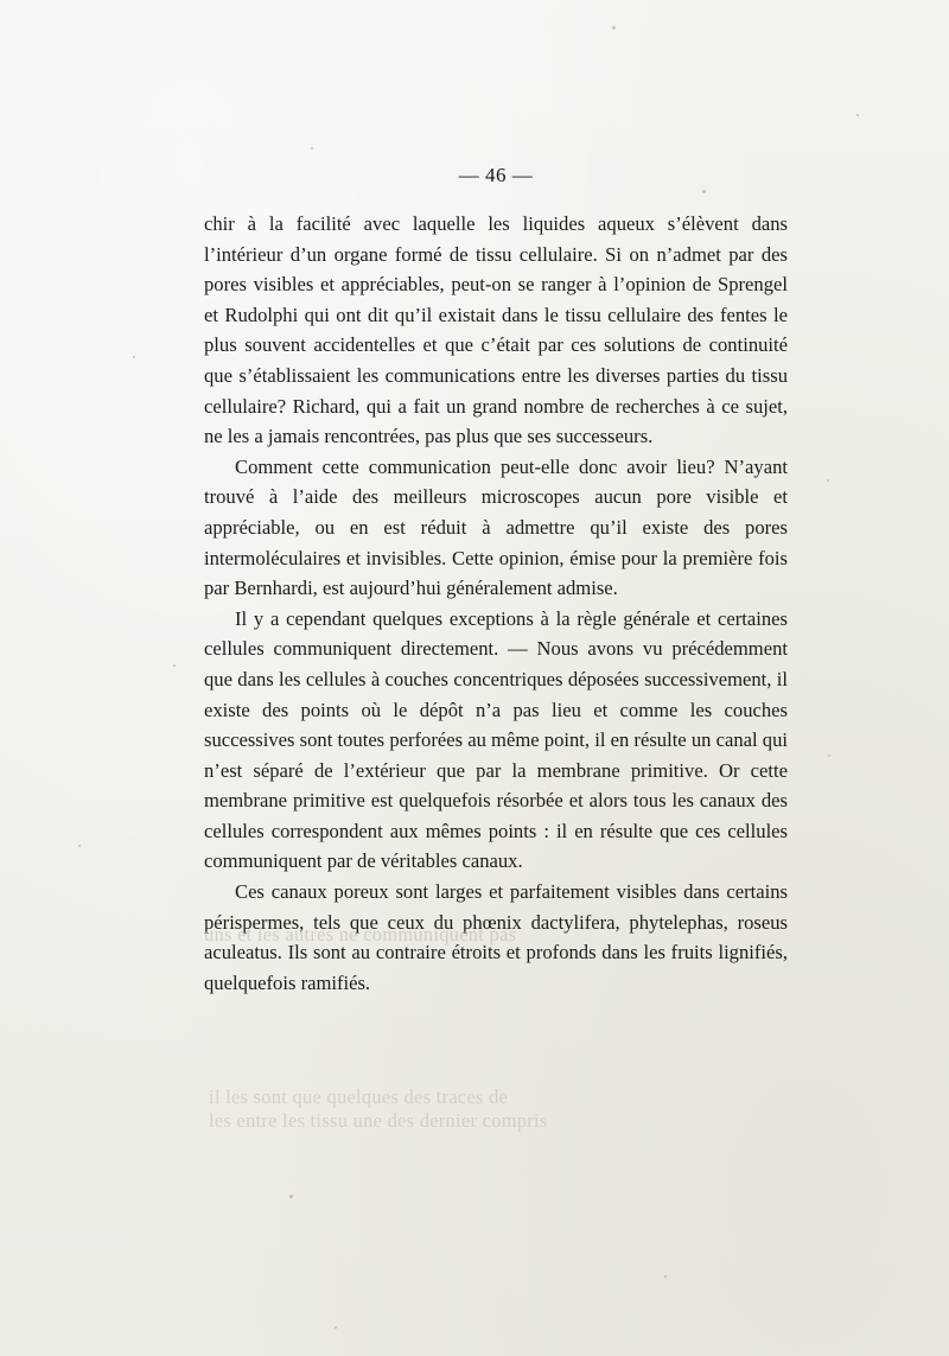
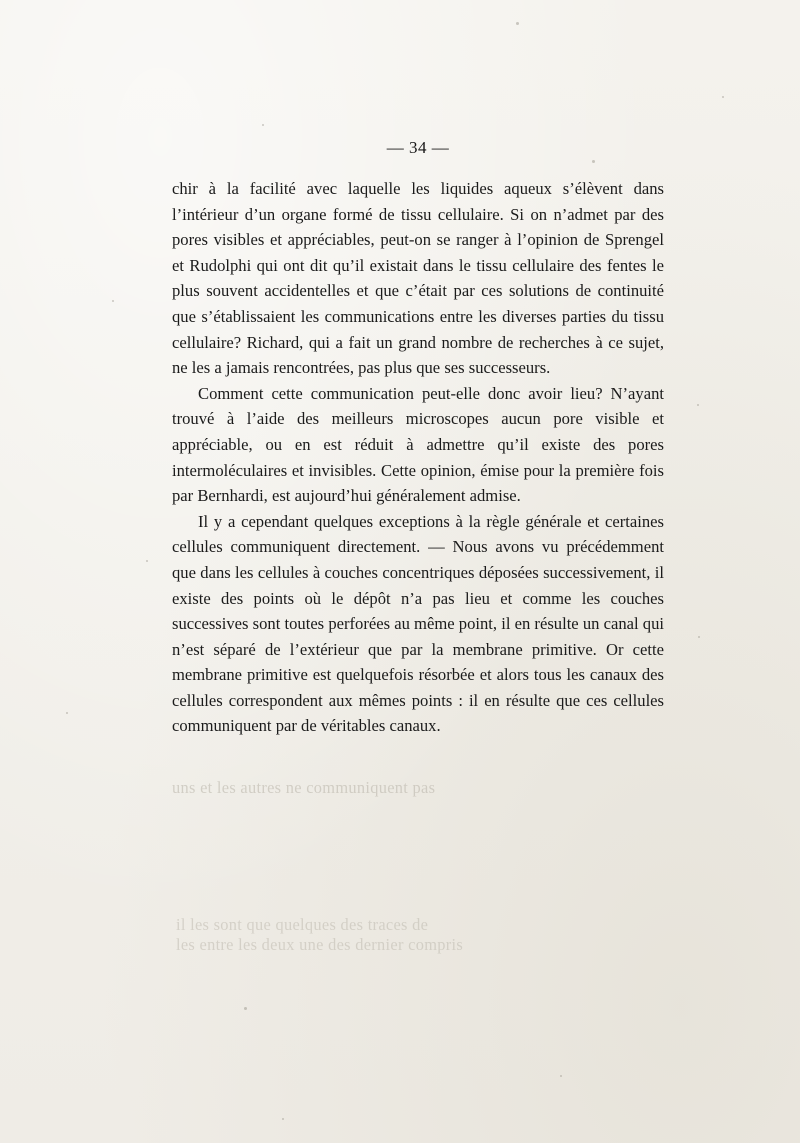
- — 46 —
+ — 34 —
  chir à la facilité avec laquelle les liquides aqueux s’élèvent dans l’intérieur d’un organe formé de tissu cellulaire. Si on n’admet par des pores visibles et appréciables, peut-on se ranger à l’opinion de Sprengel et Rudolphi qui ont dit qu’il existait dans le tissu cellulaire des fentes le plus souvent accidentelles et que c’était par ces solutions de continuité que s’établissaient les communications entre les diverses parties du tissu cellulaire? Richard, qui a fait un grand nombre de recherches à ce sujet, ne les a jamais rencontrées, pas plus que ses successeurs.
  Comment cette communication peut-elle donc avoir lieu? N’ayant trouvé à l’aide des meilleurs microscopes aucun pore visible et appréciable, ou en est réduit à admettre qu’il existe des pores intermoléculaires et invisibles. Cette opinion, émise pour la première fois par Bernhardi, est aujourd’hui généralement admise.
  Il y a cependant quelques exceptions à la règle générale et certaines cellules communiquent directement. — Nous avons vu précédemment que dans les cellules à couches concentriques déposées successivement, il existe des points où le dépôt n’a pas lieu et comme les couches successives sont toutes perforées au même point, il en résulte un canal qui n’est séparé de l’extérieur que par la membrane primitive. Or cette membrane primitive est quelquefois résorbée et alors tous les canaux des cellules correspondent aux mêmes points : il en résulte que ces cellules communiquent par de véritables canaux.
- Ces canaux poreux sont larges et parfaitement visibles dans certains périspermes, tels que ceux du phœnix dactylifera, phytelephas, roseus aculeatus. Ils sont au contraire étroits et profonds dans les fruits lignifiés, quelquefois ramifiés.
  uns et les autres ne communiquent pas
  il les sont que quelques des traces de
- les entre les tissu une des dernier compris
+ les entre les deux une des dernier compris
